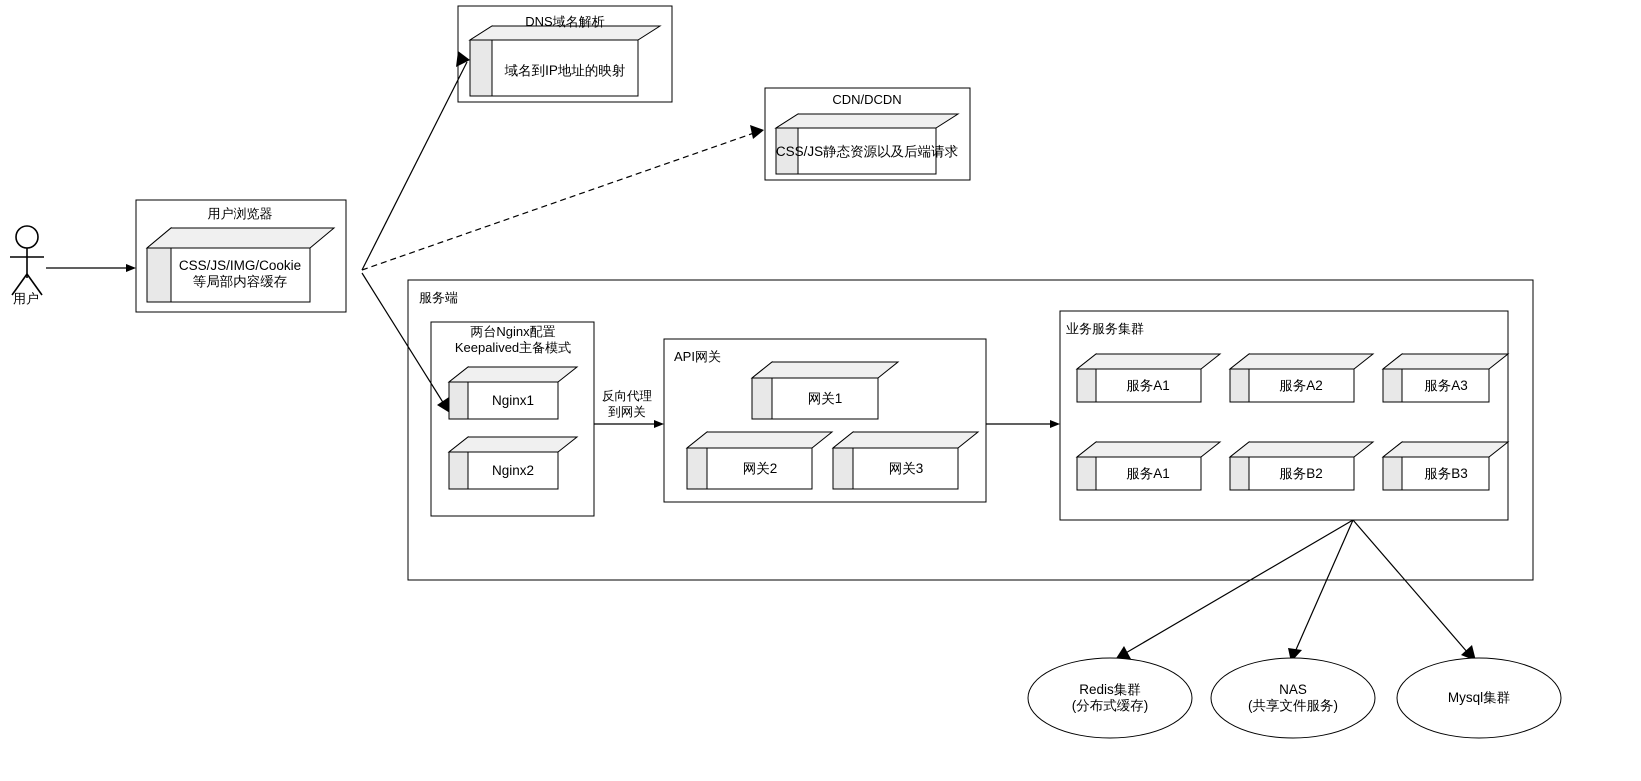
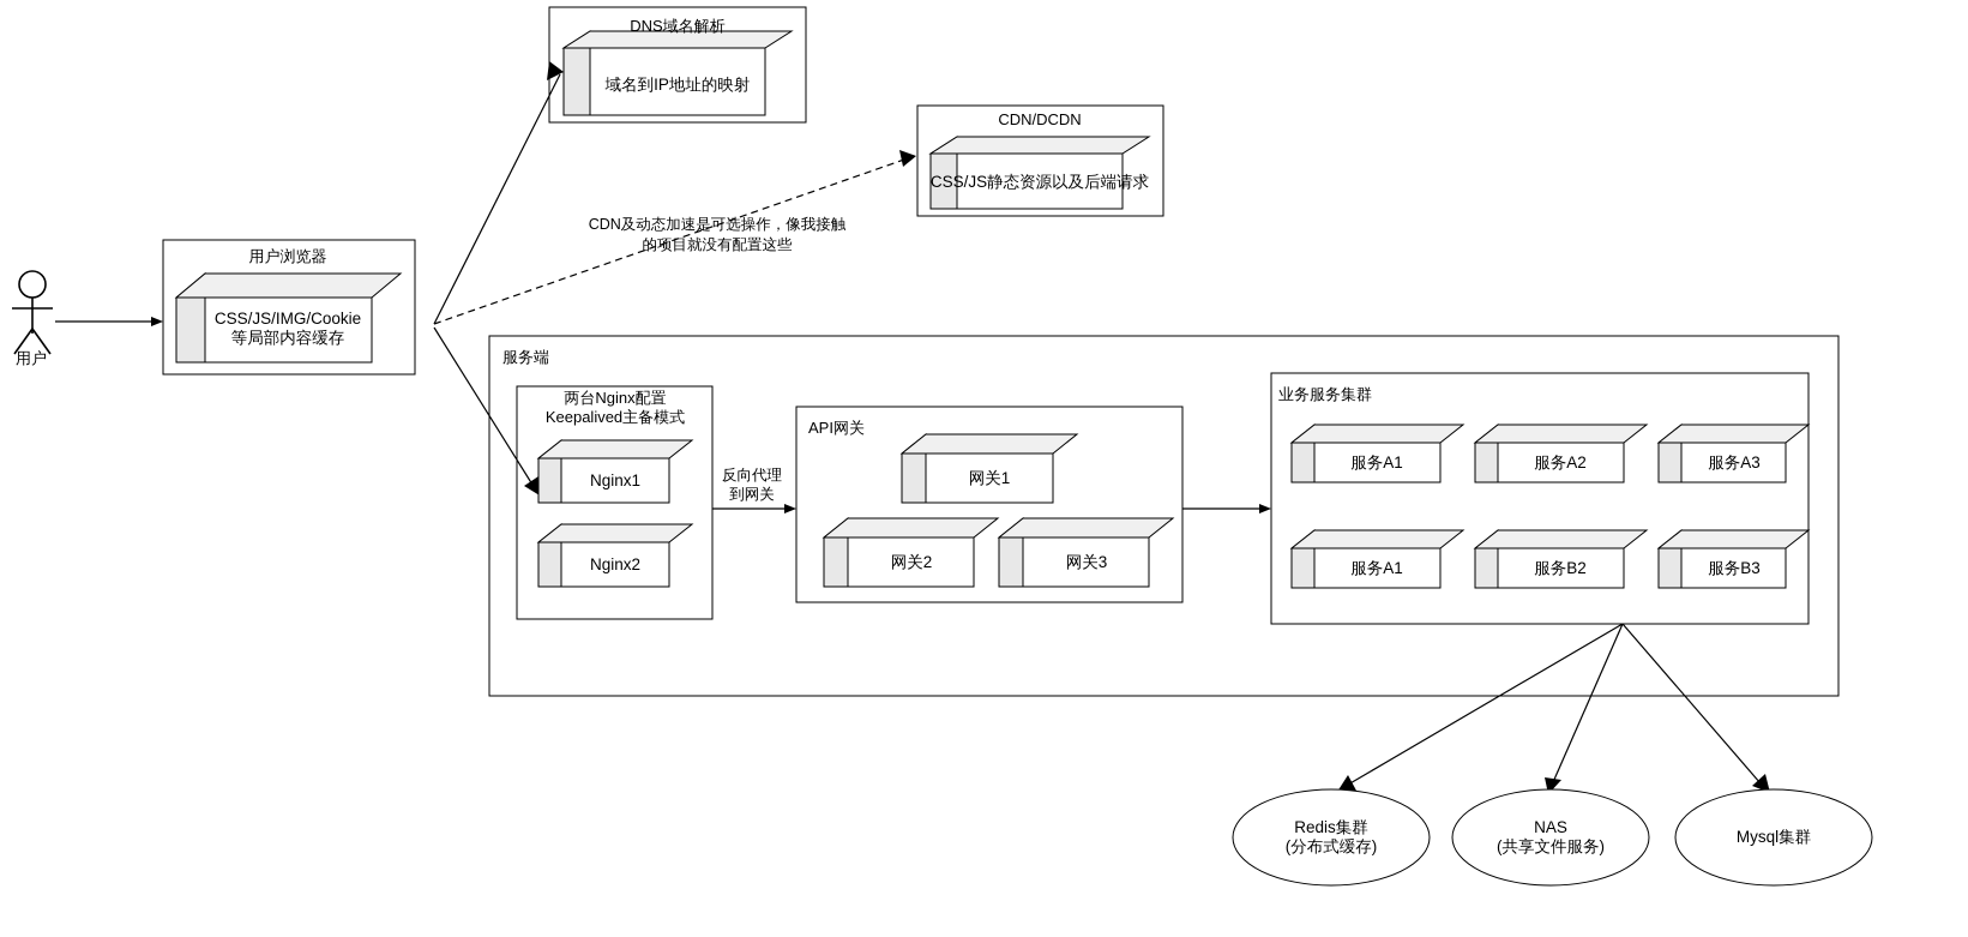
  用户
  DNS域名解析
  域名到IP地址的映射
  CDN/DCDN
  CSS/JS静态资源以及后端请求
  用户浏览器
  CSS/JS/IMG/Cookie
  等局部内容缓存
+ CDN及动态加速是可选操作，像我接触
+ 的项目就没有配置这些
  服务端
  两台Nginx配置
  Keepalived主备模式
  Nginx1
  Nginx2
  反向代理
  到网关
  API网关
  网关1
  网关2
  网关3
  业务服务集群
  服务A1
  服务A2
  服务A3
  服务A1
  服务B2
  服务B3
  Redis集群
  (分布式缓存)
  NAS
  (共享文件服务)
  Mysql集群
